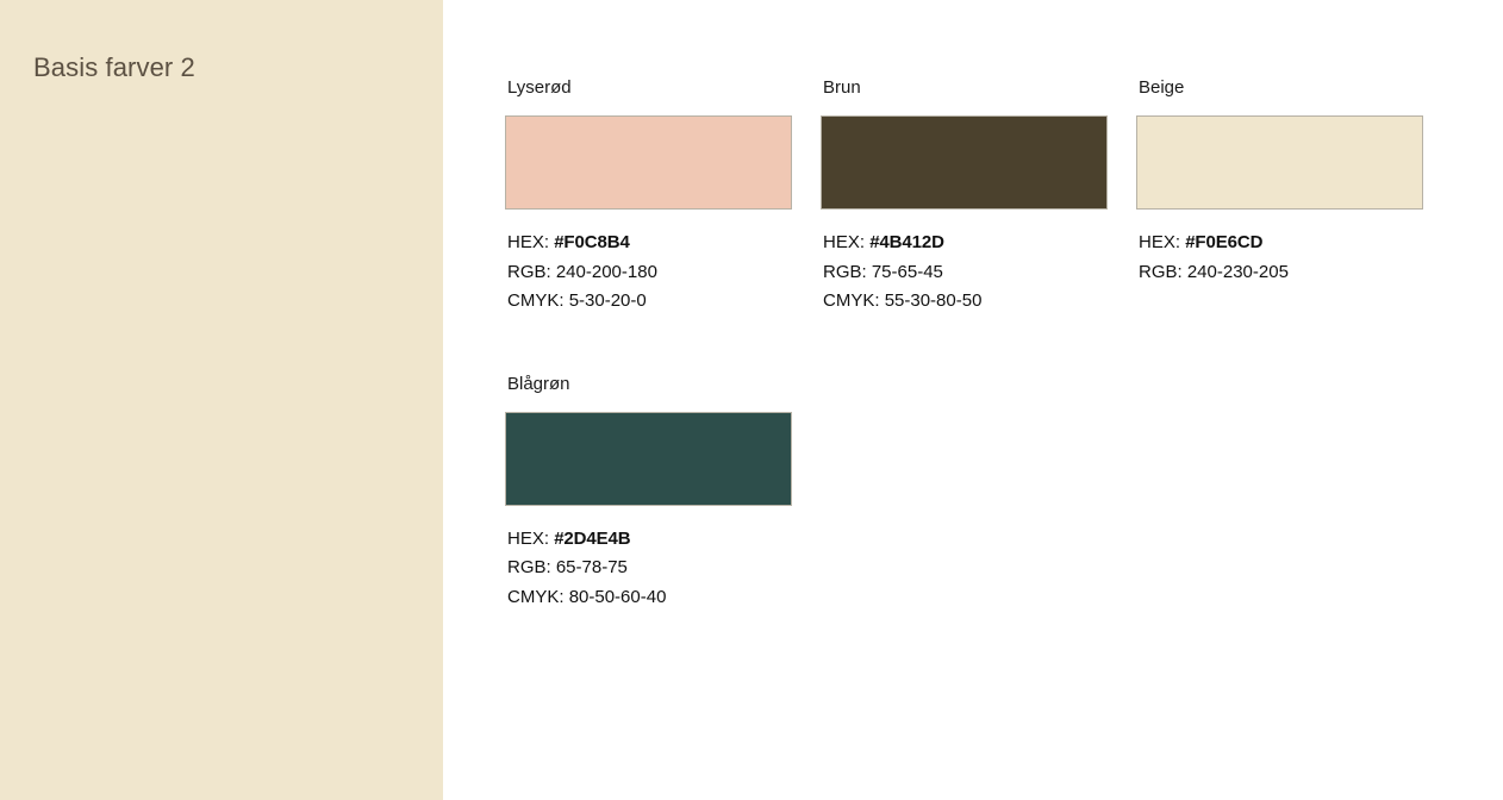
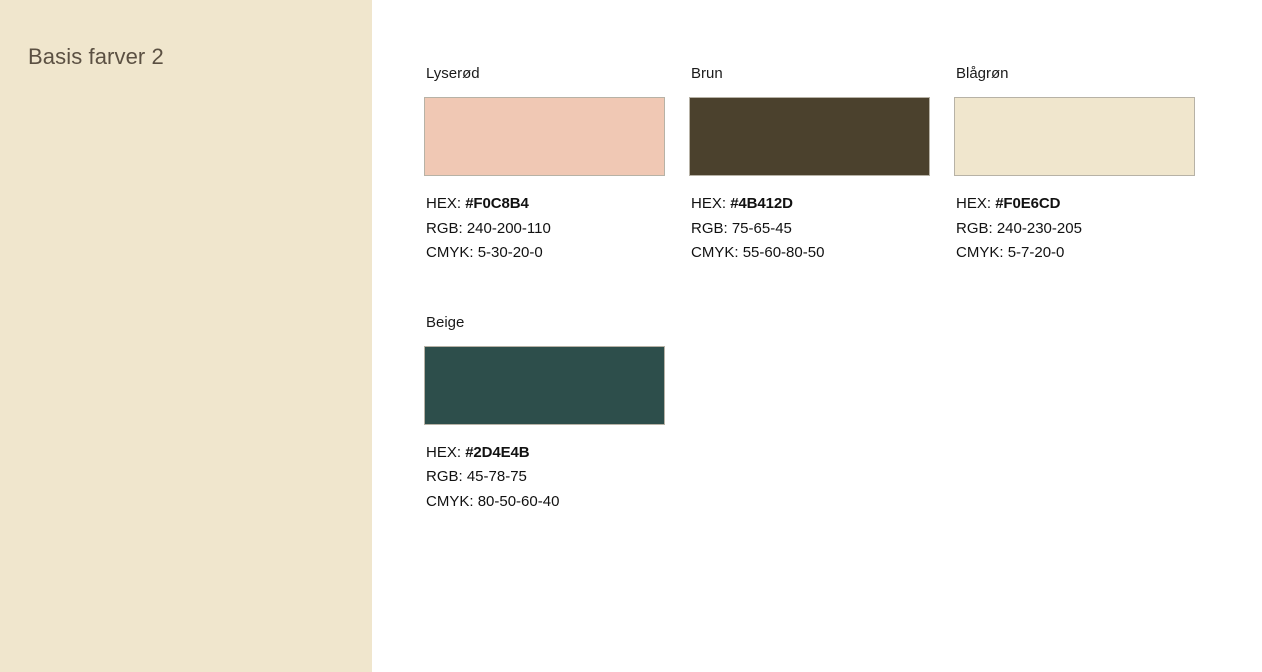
  Basis farver 2
  Lyserød
  HEX: #F0C8B4
- RGB: 240-200-180
+ RGB: 240-200-110
  CMYK: 5-30-20-0
  Brun
  HEX: #4B412D
  RGB: 75-65-45
- CMYK: 55-30-80-50
+ CMYK: 55-60-80-50
- Beige
+ Blågrøn
  HEX: #F0E6CD
  RGB: 240-230-205
+ CMYK: 5-7-20-0
- Blågrøn
+ Beige
  HEX: #2D4E4B
- RGB: 65-78-75
+ RGB: 45-78-75
  CMYK: 80-50-60-40
